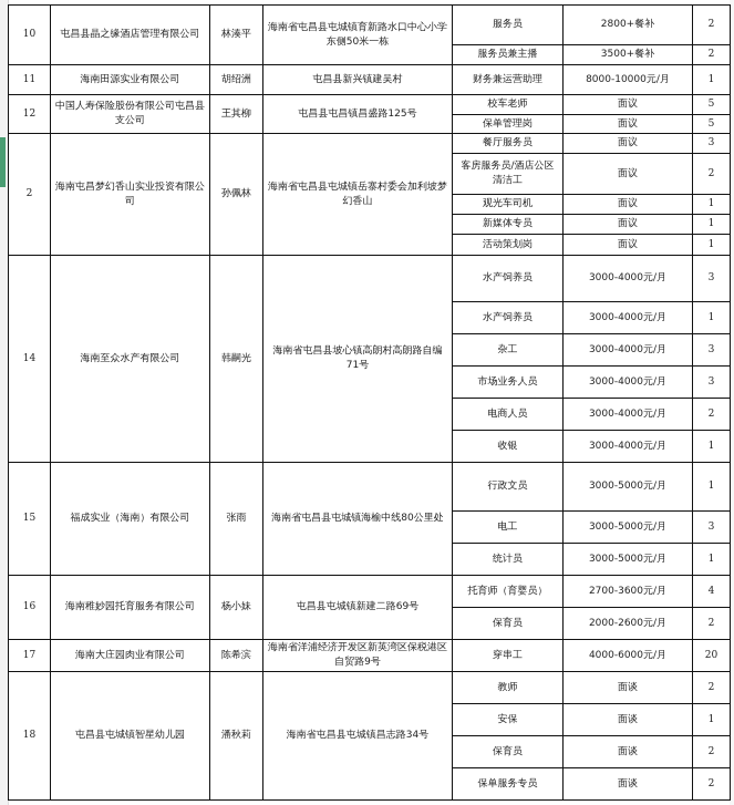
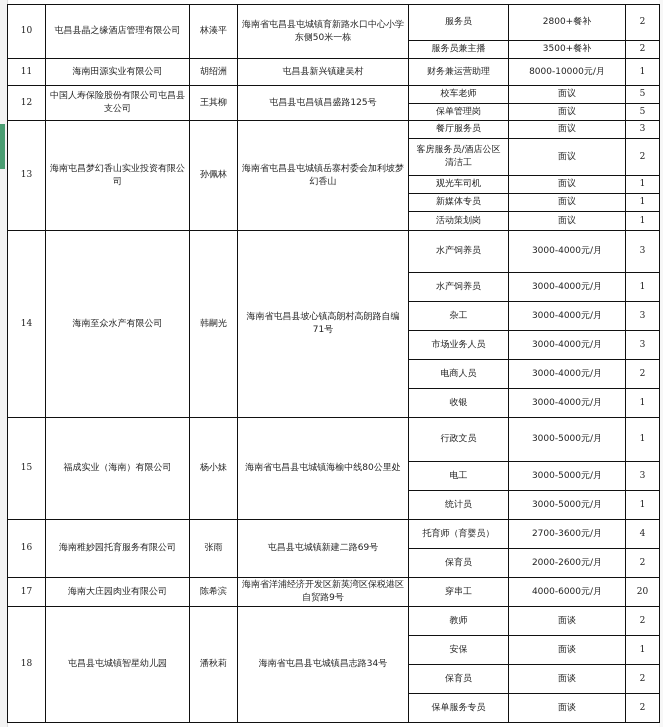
  10	屯昌县晶之缘酒店管理有限公司	林湊平	海南省屯昌县屯城镇育新路水口中心小学东侧50米一栋	服务员	2800+餐补	2
  服务员兼主播	3500+餐补	2
  11	海南田源实业有限公司	胡绍洲	屯昌县新兴镇建吴村	财务兼运营助理	8000-10000元/月	1
  12	中国人寿保险股份有限公司屯昌县支公司	王其柳	屯昌县屯昌镇昌盛路125号	校车老师	面议	5
  保单管理岗	面议	5
- 2	海南屯昌梦幻香山实业投资有限公司	孙佩林	海南省屯昌县屯城镇岳寨村委会加利坡梦幻香山	餐厅服务员	面议	3
+ 13	海南屯昌梦幻香山实业投资有限公司	孙佩林	海南省屯昌县屯城镇岳寨村委会加利坡梦幻香山	餐厅服务员	面议	3
  客房服务员/酒店公区清洁工	面议	2
  观光车司机	面议	1
  新媒体专员	面议	1
  活动策划岗	面议	1
  14	海南至众水产有限公司	韩嗣光	海南省屯昌县坡心镇高朗村高朗路自编71号	水产饲养员	3000-4000元/月	3
  水产饲养员	3000-4000元/月	1
  杂工	3000-4000元/月	3
  市场业务人员	3000-4000元/月	3
  电商人员	3000-4000元/月	2
  收银	3000-4000元/月	1
- 15	福成实业（海南）有限公司	张雨	海南省屯昌县屯城镇海榆中线80公里处	行政文员	3000-5000元/月	1
+ 15	福成实业（海南）有限公司	杨小妹	海南省屯昌县屯城镇海榆中线80公里处	行政文员	3000-5000元/月	1
  电工	3000-5000元/月	3
  统计员	3000-5000元/月	1
- 16	海南稚妙园托育服务有限公司	杨小妹	屯昌县屯城镇新建二路69号	托育师（育婴员）	2700-3600元/月	4
+ 16	海南稚妙园托育服务有限公司	张雨	屯昌县屯城镇新建二路69号	托育师（育婴员）	2700-3600元/月	4
  保育员	2000-2600元/月	2
  17	海南大庄园肉业有限公司	陈希滨	海南省洋浦经济开发区新英湾区保税港区自贸路9号	穿串工	4000-6000元/月	20
  18	屯昌县屯城镇智星幼儿园	潘秋莉	海南省屯昌县屯城镇昌志路34号	教师	面谈	2
  安保	面谈	1
  保育员	面谈	2
  保单服务专员	面谈	2
